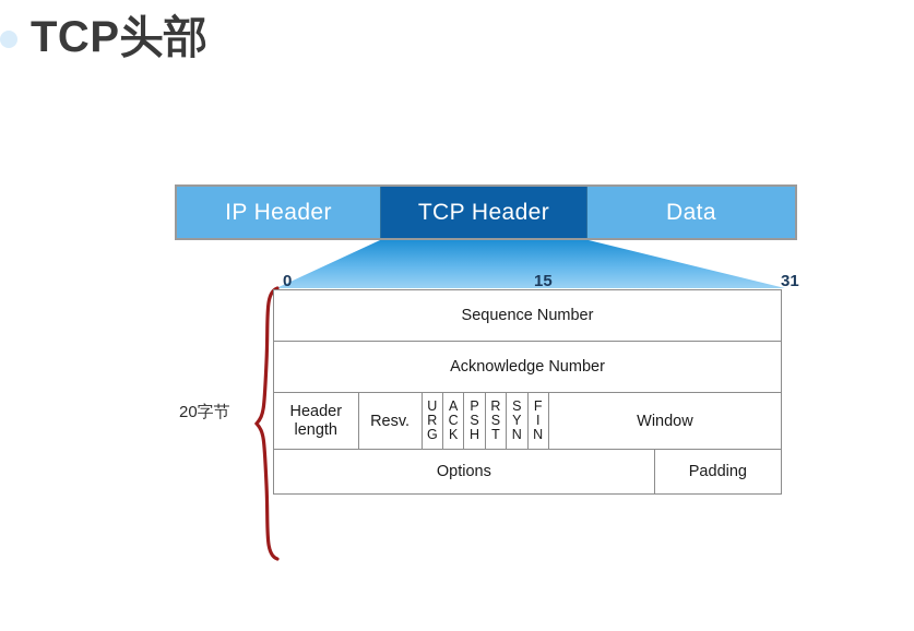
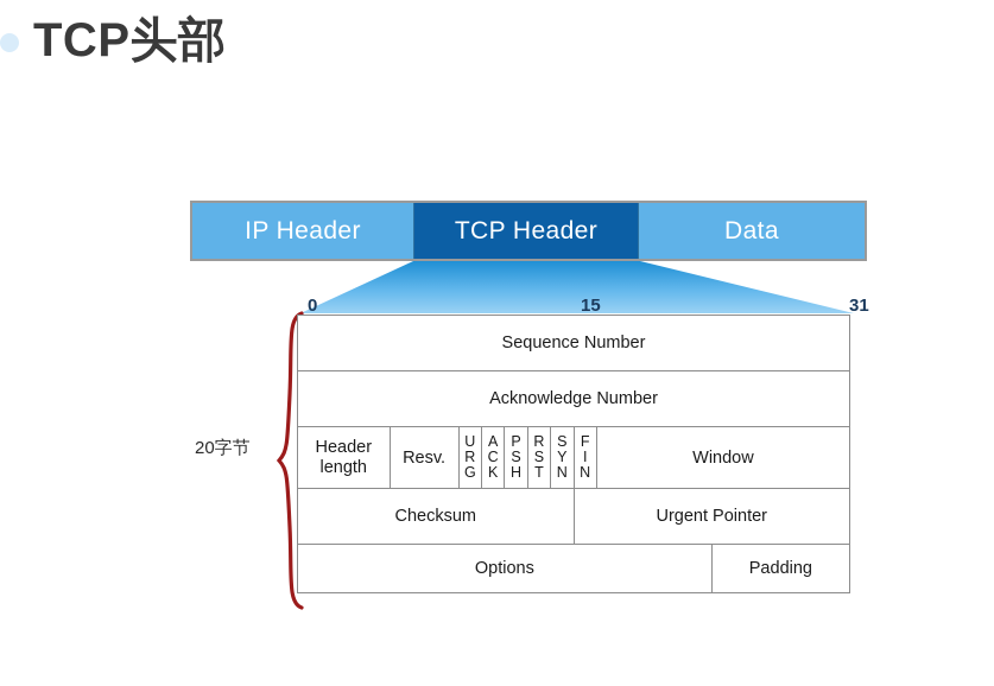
  TCP头部
  IP Header
  TCP Header
  Data
  0
  15
  31
  20字节
  Sequence Number
  Acknowledge Number
  Header length	Resv.	URG	ACK	PSH	RST	SYN	FIN	Window
+ Checksum	Urgent Pointer
  Options	Padding
